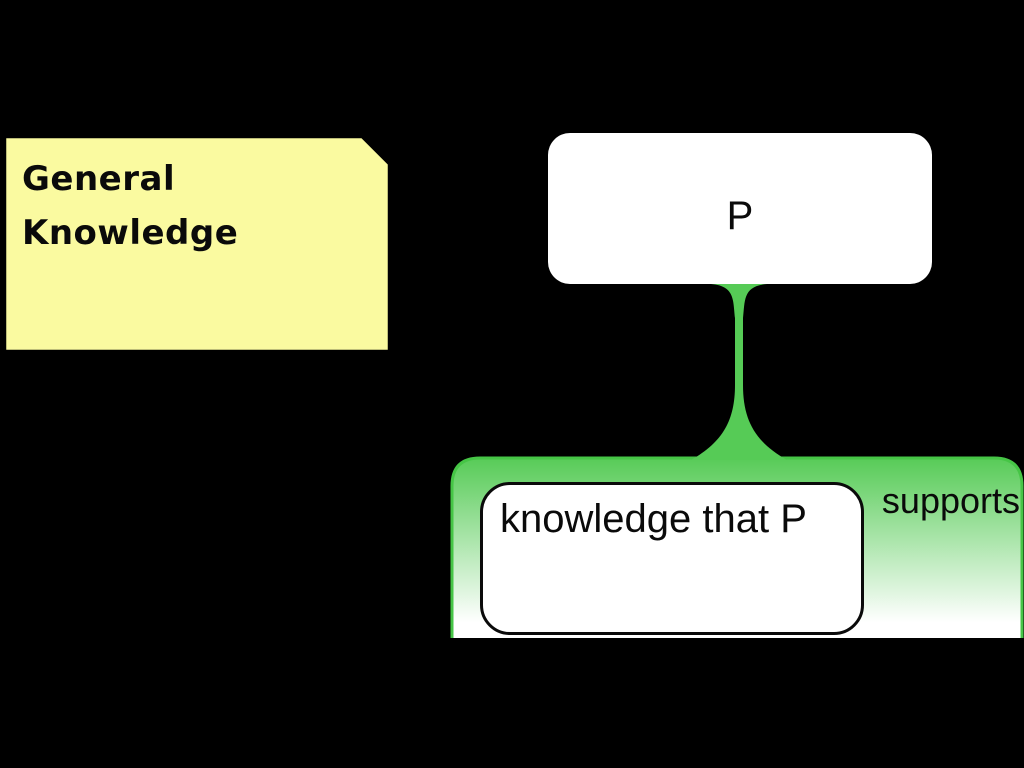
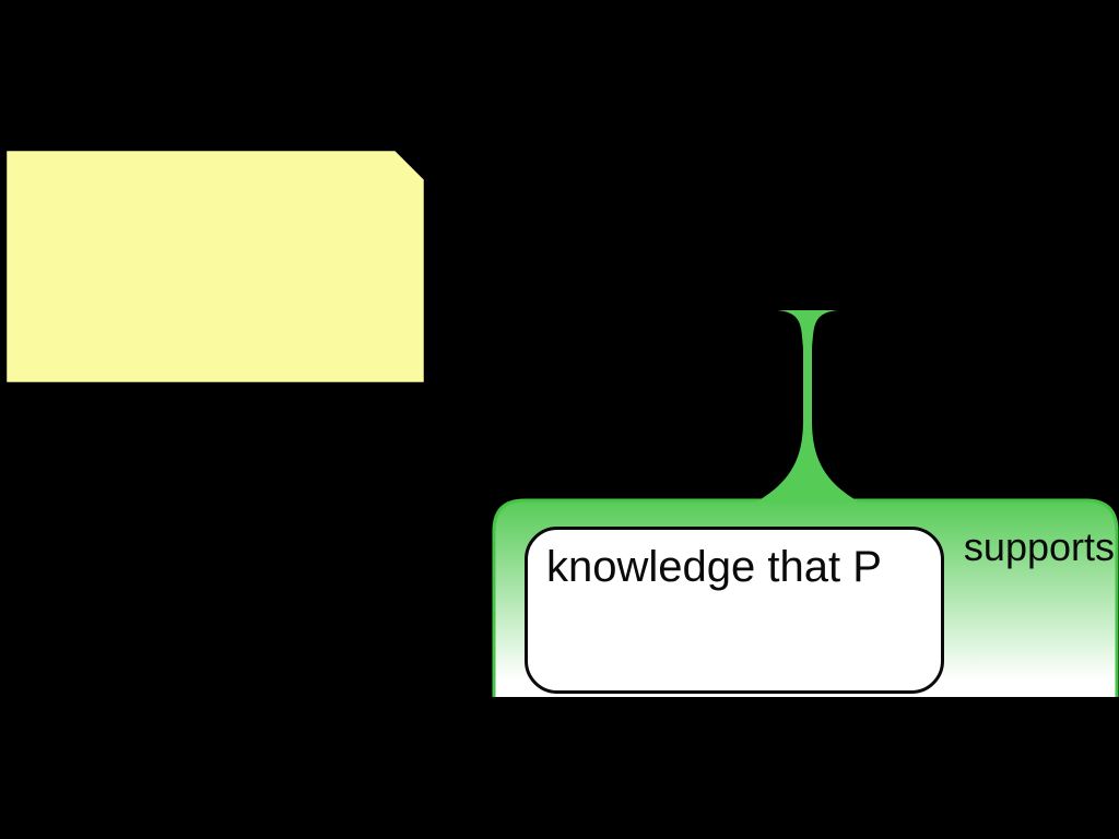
- General
- Knowledge
- P
  knowledge that P
  supports
